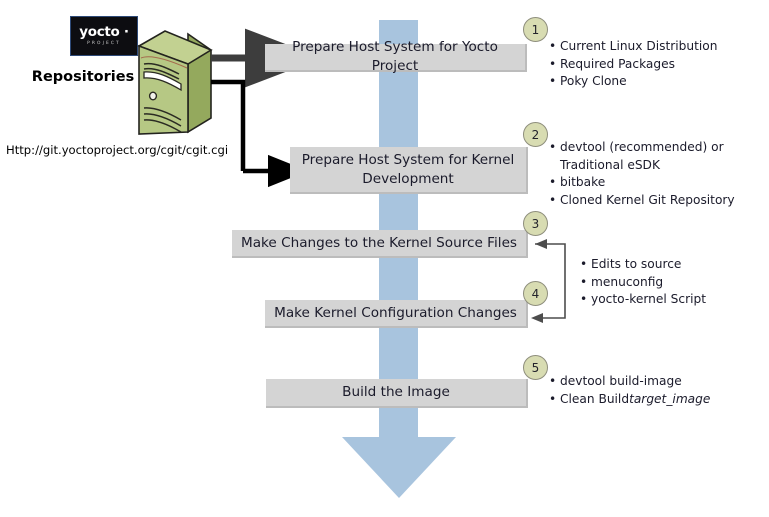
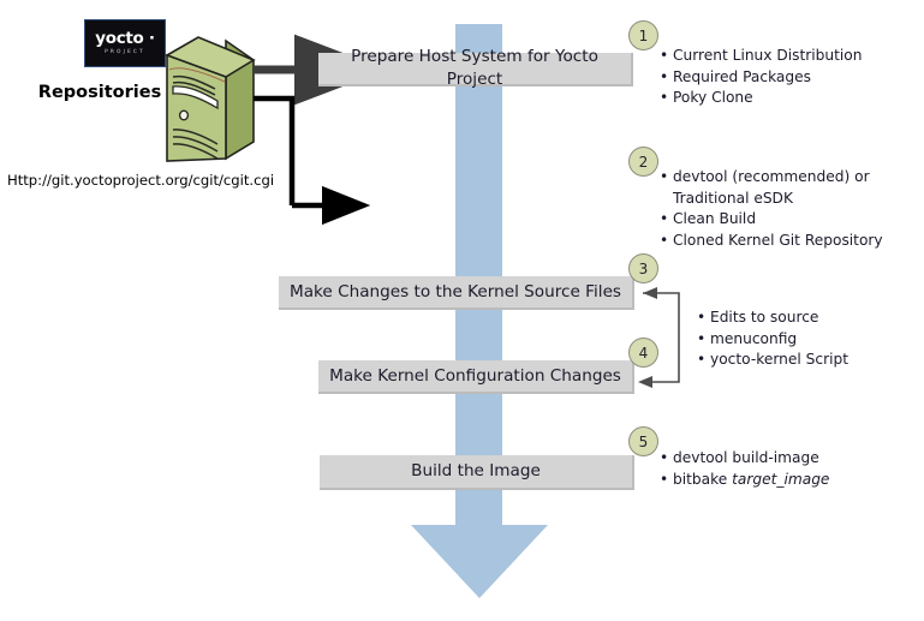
  yocto ·
  Repositories
  Http://git.yoctoproject.org/cgit/cgit.cgi
  Prepare Host System for Yocto Project
- Prepare Host System for Kernel Development
  Make Changes to the Kernel Source Files
  Make Kernel Configuration Changes
  Build the Image
  1
  2
  3
  4
  5
  •
  Current Linux Distribution
  •
  Required Packages
  •
  Poky Clone
  •
  devtool (recommended) or Traditional eSDK
  •
- bitbake
+ Clean Build
  •
  Cloned Kernel Git Repository
  •
  Edits to source
  •
  menuconfig
  •
  yocto-kernel Script
  •
  devtool build-image
  •
- Clean Buildtarget_image
+ bitbake target_image
